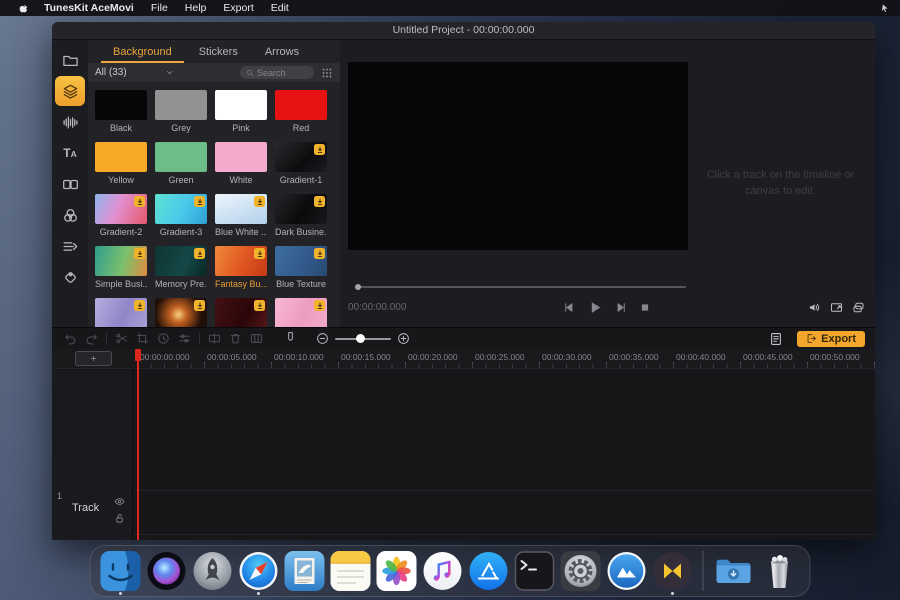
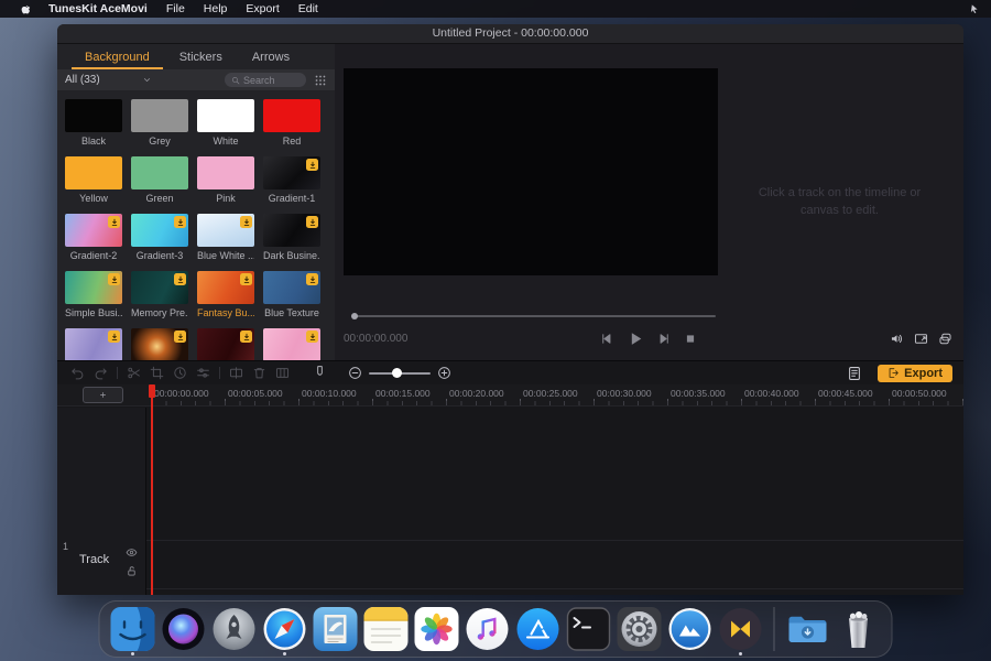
  TunesKit AceMovi
  File
  Help
  Export
  Edit
  Untitled Project - 00:00:00.000
- TA
  Background
  Stickers
  Arrows
  All (33)
  Search
  Black
  Grey
- Pink
+ White
  Red
  Yellow
  Green
- White
+ Pink
  Gradient-1
  Gradient-2
  Gradient-3
  Blue White ..
  Dark Busine.
  Simple Busi..
  Memory Pre.
  Fantasy Bu...
  Blue Texture
  Click a track on the timeline or
  canvas to edit.
  00:00:00.000
  Export
  00:00:00.000
  00:00:05.000
  00:00:10.000
  00:00:15.000
  00:00:20.000
  00:00:25.000
  00:00:30.000
  00:00:35.000
  00:00:40.000
  00:00:45.000
  00:00:50.000
  1
  Track
